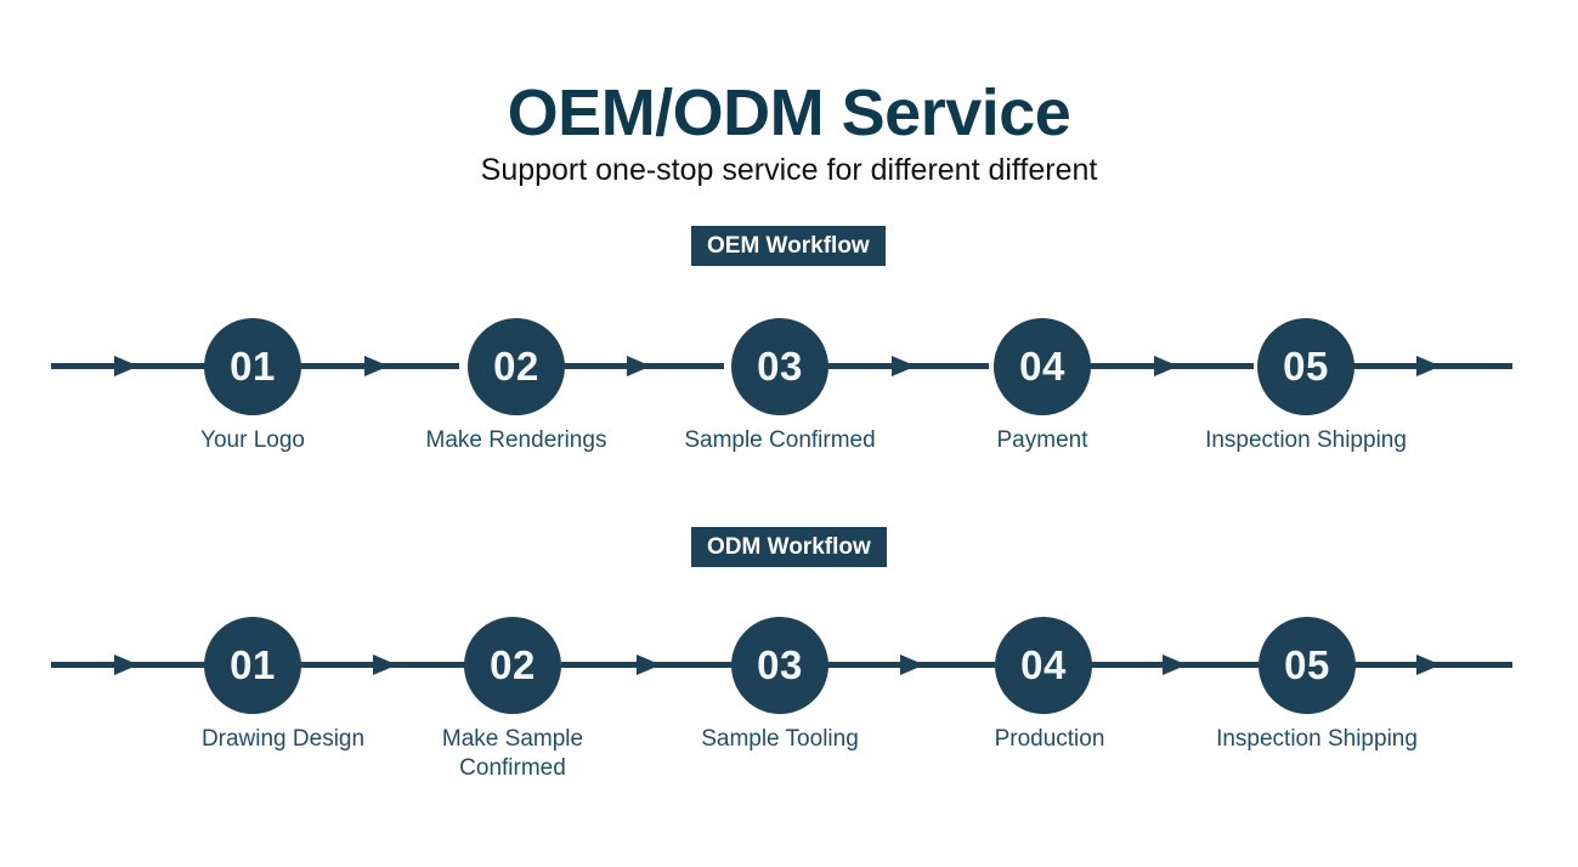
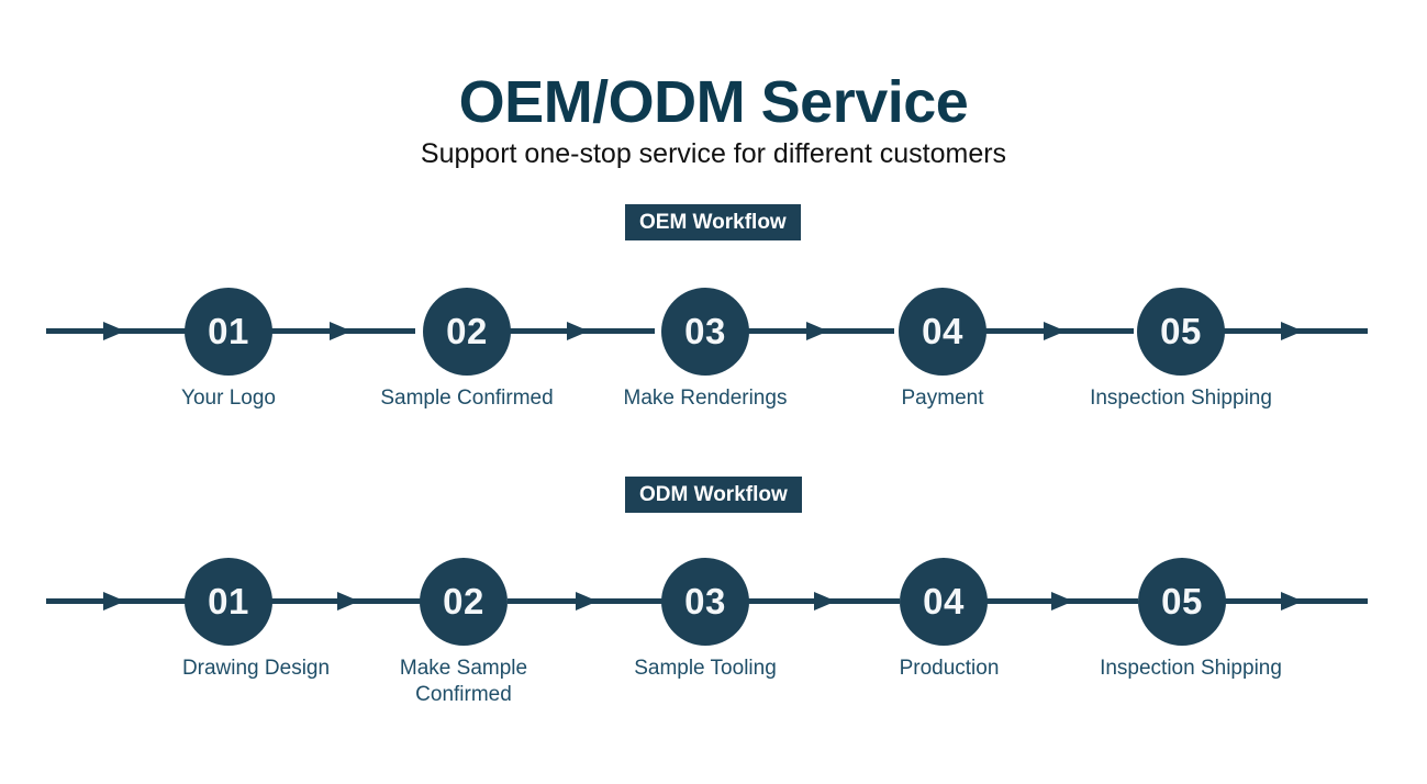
  OEM/ODM Service
- Support one-stop service for different different
+ Support one-stop service for different customers
  OEM Workflow
  01
  Your Logo
  02
- Make Renderings
+ Sample Confirmed
  03
- Sample Confirmed
+ Make Renderings
  04
  Payment
  05
  Inspection Shipping
  ODM Workflow
  01
  Drawing Design
  02
  Make Sample
  Confirmed
  03
  Sample Tooling
  04
  Production
  05
  Inspection Shipping
